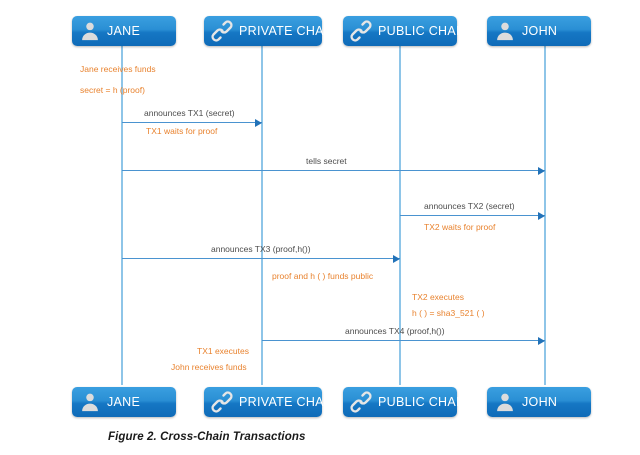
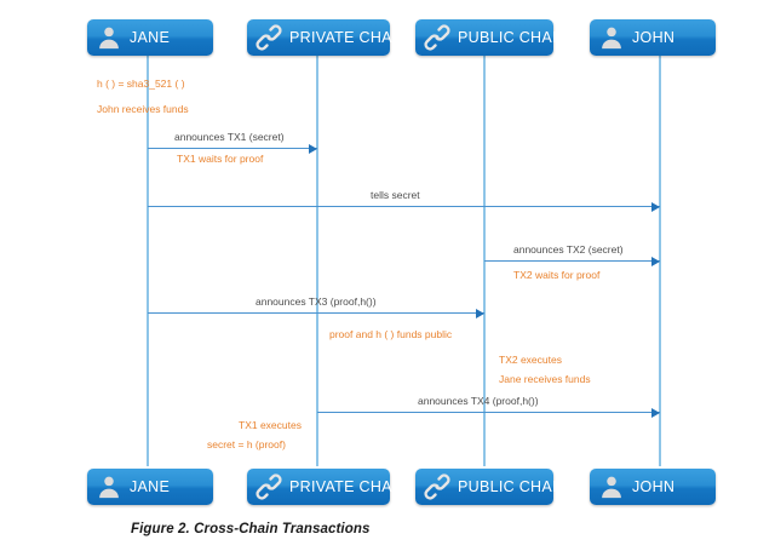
  announces TX1 (secret)
  tells secret
  announces TX2 (secret)
  announces TX3 (proof,h())
  announces TX4 (proof,h())
- Jane receives funds
+ h ( ) = sha3_521 ( )
- secret = h (proof)
+ John receives funds
  TX1 waits for proof
  TX2 waits for proof
  proof and h ( ) funds public
  TX2 executes
- h ( ) = sha3_521 ( )
+ Jane receives funds
  TX1 executes
- John receives funds
+ secret = h (proof)
  JANE
  PRIVATE CHAIN
  PUBLIC CHAIN
  JOHN
  JANE
  PRIVATE CHAIN
  PUBLIC CHAIN
  JOHN
  Figure 2. Cross-Chain Transactions
